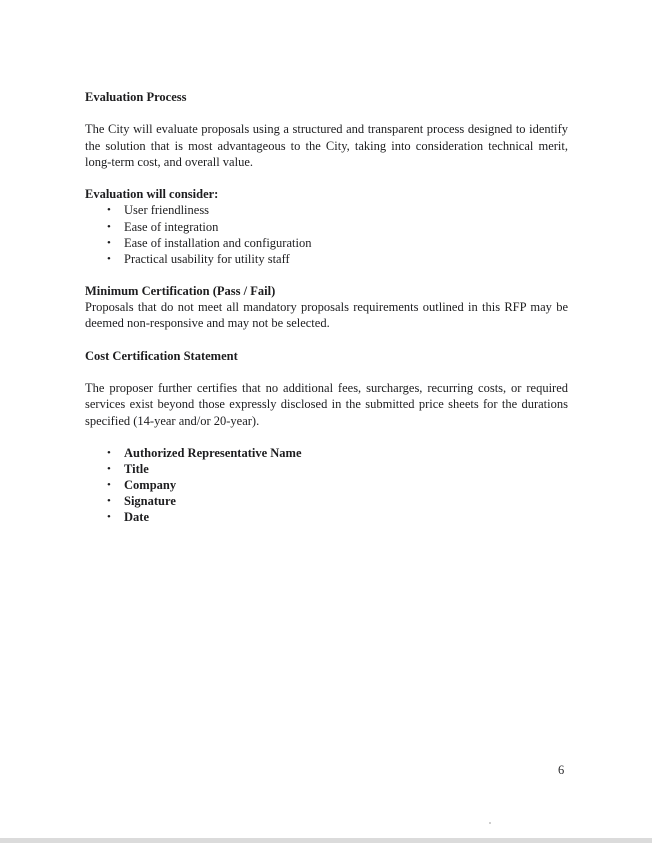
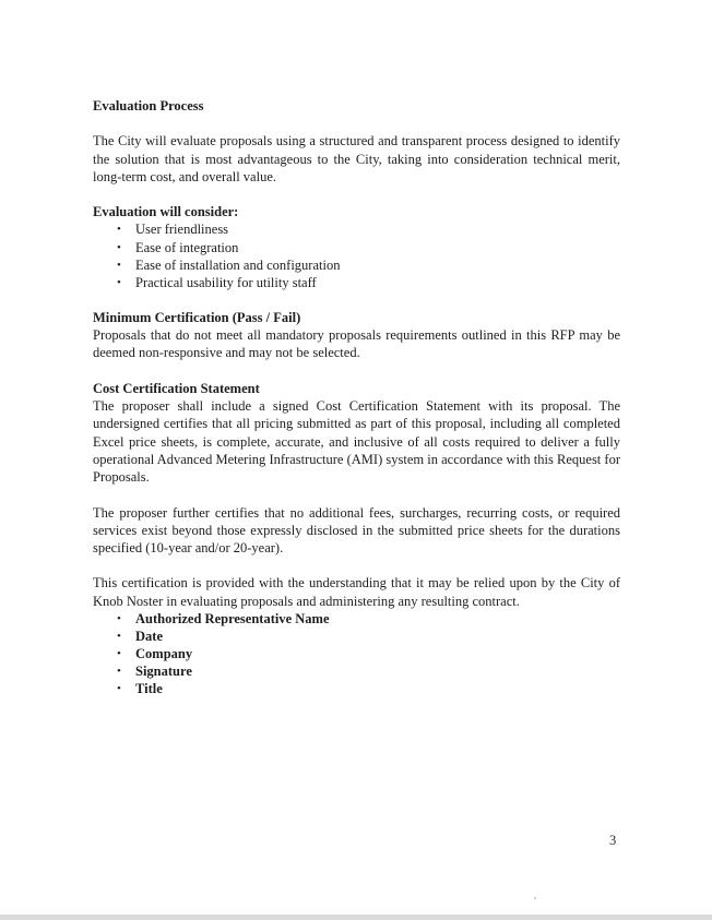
  Evaluation Process
  The City will evaluate proposals using a structured and transparent process designed to identify the solution that is most advantageous to the City, taking into consideration technical merit, long-term cost, and overall value.
  Evaluation will consider:
  •
  User friendliness
  •
  Ease of integration
  •
  Ease of installation and configuration
  •
  Practical usability for utility staff
  Minimum Certification (Pass / Fail)
  Proposals that do not meet all mandatory proposals requirements outlined in this RFP may be deemed non-responsive and may not be selected.
  Cost Certification Statement
+ The proposer shall include a signed Cost Certification Statement with its proposal. The undersigned certifies that all pricing submitted as part of this proposal, including all completed Excel price sheets, is complete, accurate, and inclusive of all costs required to deliver a fully operational Advanced Metering Infrastructure (AMI) system in accordance with this Request for Proposals.
- The proposer further certifies that no additional fees, surcharges, recurring costs, or required services exist beyond those expressly disclosed in the submitted price sheets for the durations specified (14-year and/or 20-year).
+ The proposer further certifies that no additional fees, surcharges, recurring costs, or required services exist beyond those expressly disclosed in the submitted price sheets for the durations specified (10-year and/or 20-year).
+ This certification is provided with the understanding that it may be relied upon by the City of Knob Noster in evaluating proposals and administering any resulting contract.
  •
  Authorized Representative Name
  •
- Title
+ Date
  •
  Company
  •
  Signature
  •
- Date
+ Title
- 6
+ 3
